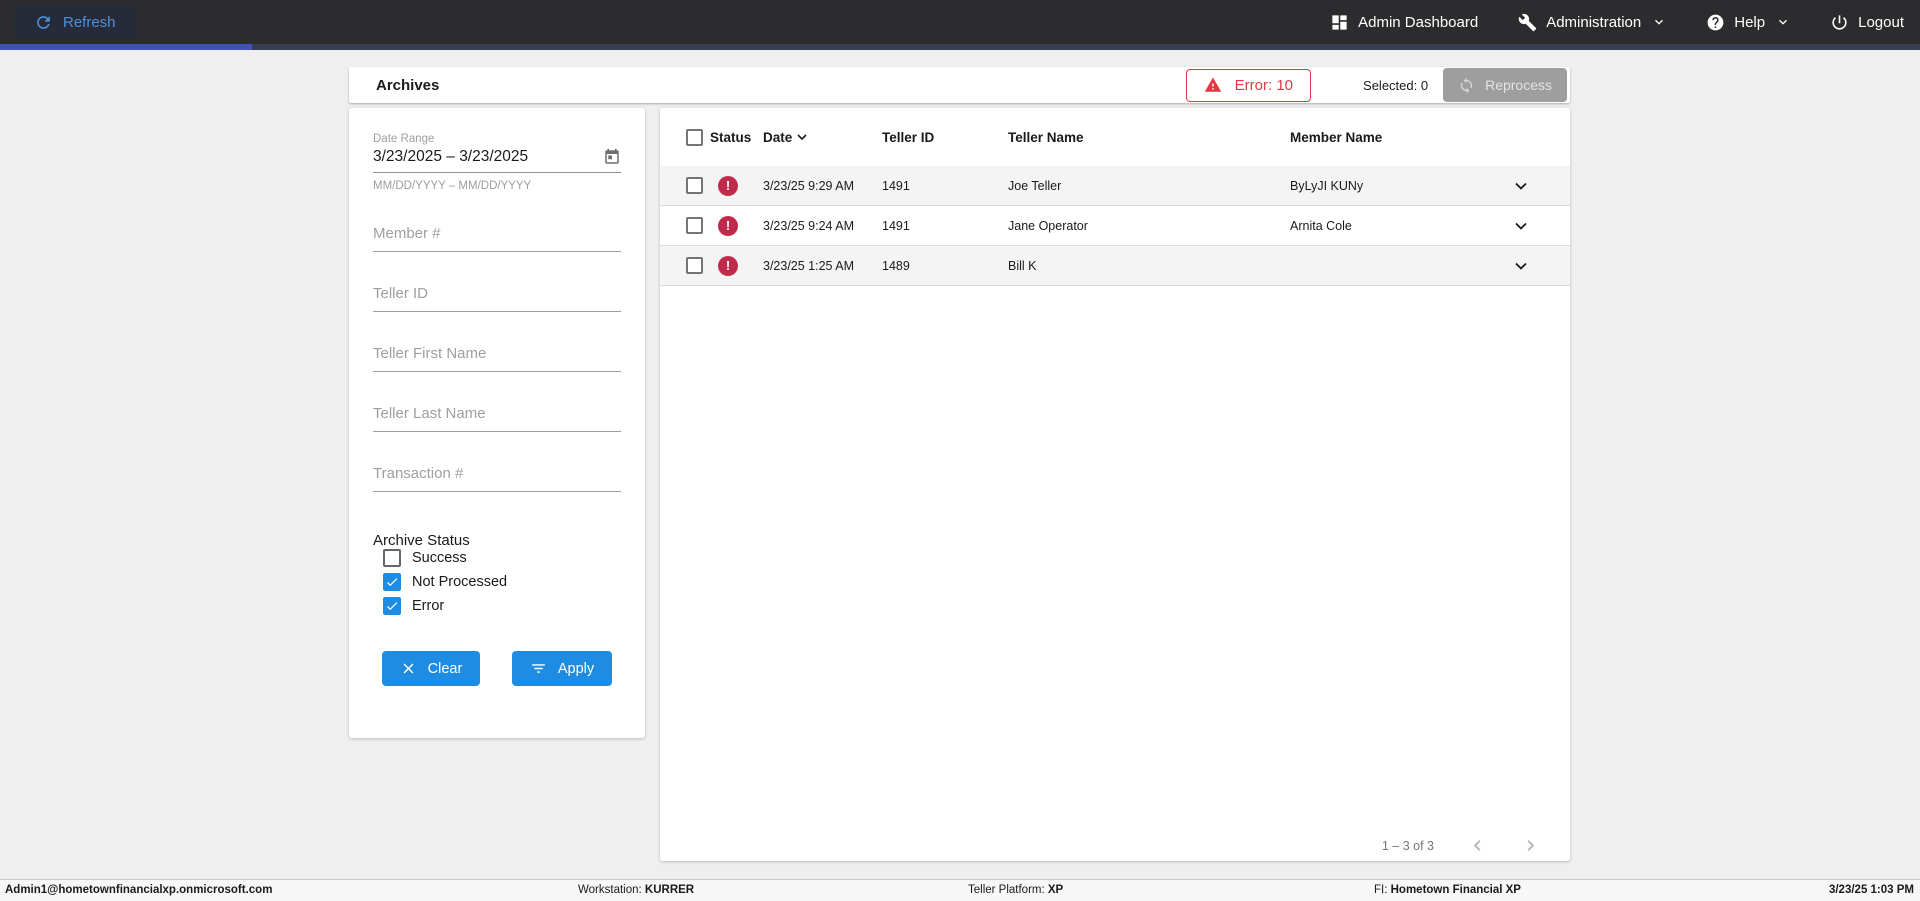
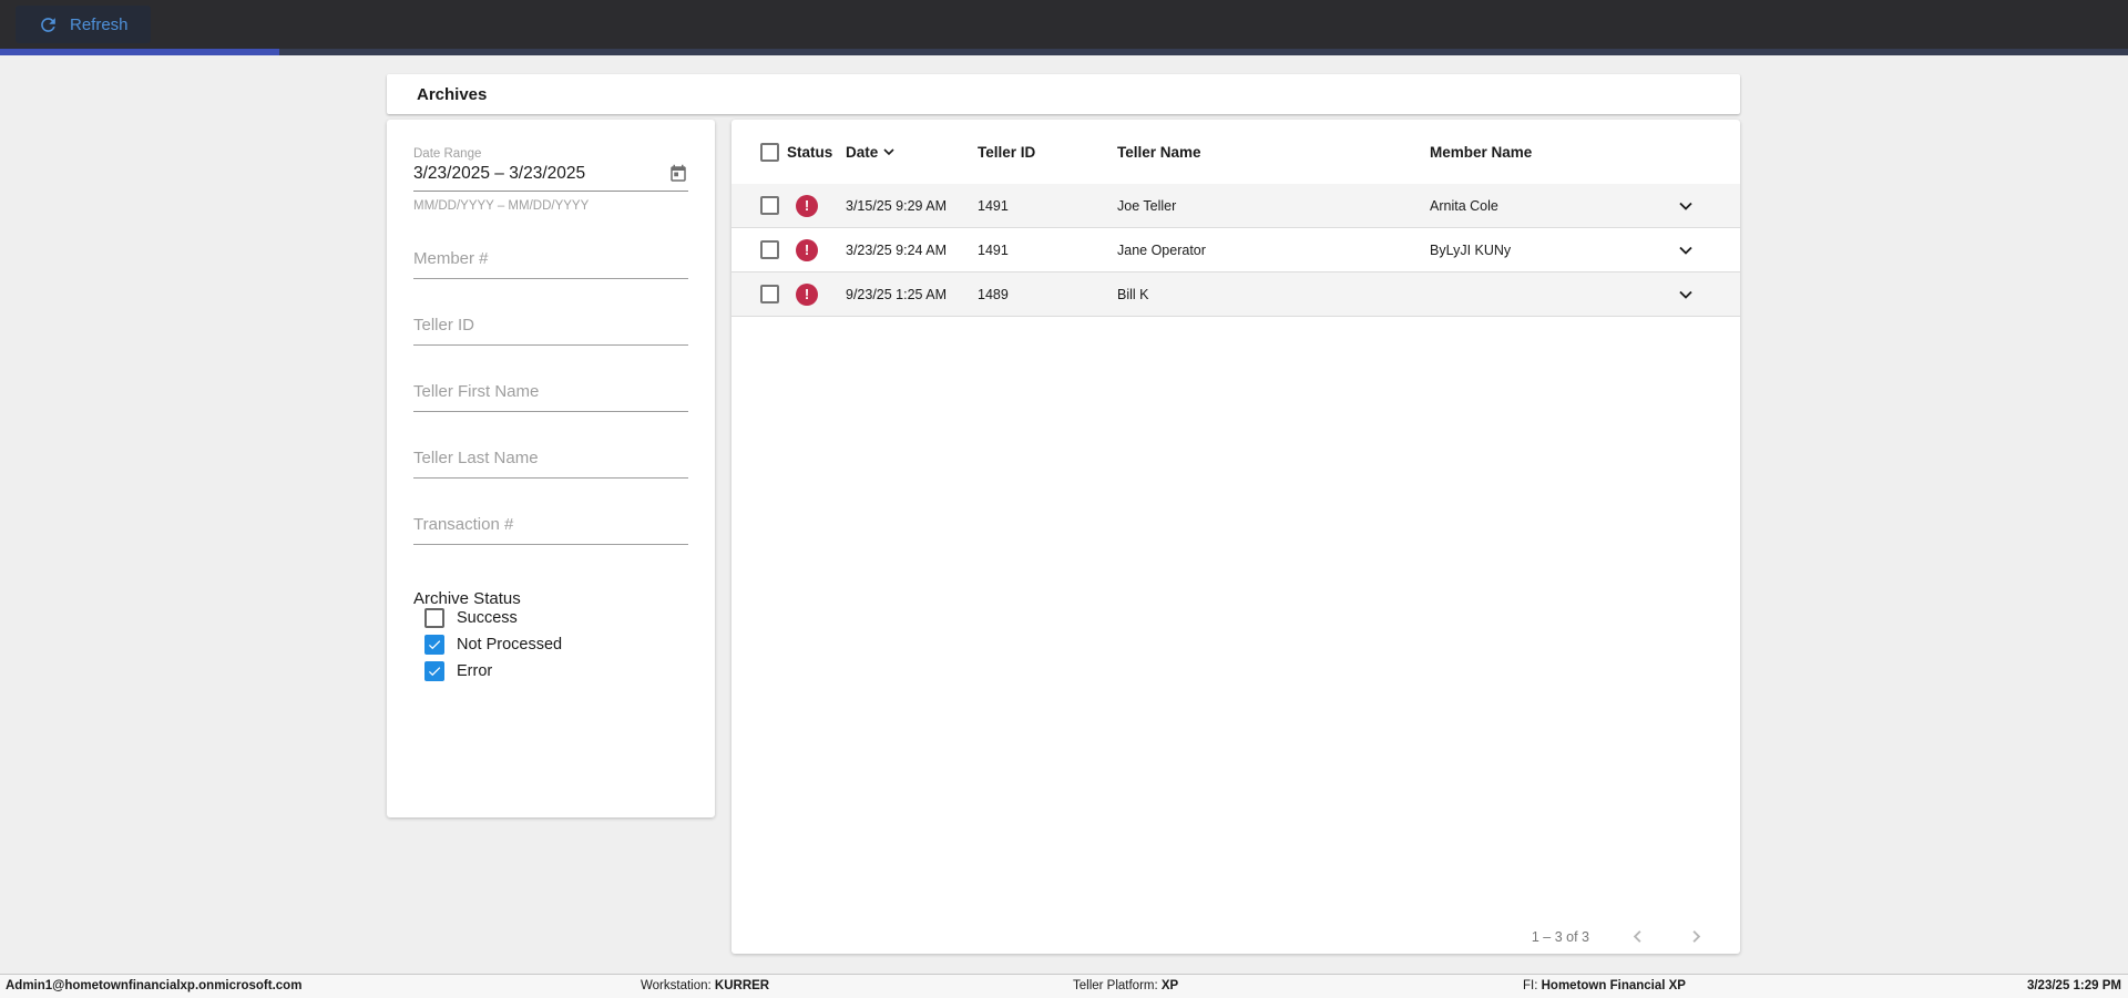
  Refresh
- Admin Dashboard
- Administration
- Help
- Logout
  Archives
- Error: 10
- Selected: 0
- Reprocess
  Date Range
  3/23/2025 – 3/23/2025
  MM/DD/YYYY – MM/DD/YYYY
  Member #
  Teller ID
  Teller First Name
  Teller Last Name
  Transaction #
  Archive Status
  Success
  Not Processed
  Error
- Clear
- Apply
  Status
  Date
  Teller ID
  Teller Name
  Member Name
  !
- 3/23/25 9:29 AM
+ 3/15/25 9:29 AM
  1491
  Joe Teller
- ByLyJI KUNy
+ Arnita Cole
  !
  3/23/25 9:24 AM
  1491
  Jane Operator
- Arnita Cole
+ ByLyJI KUNy
  !
- 3/23/25 1:25 AM
+ 9/23/25 1:25 AM
  1489
  Bill K
  1 – 3 of 3
  Admin1@hometownfinancialxp.onmicrosoft.com
  Workstation: KURRER
  Teller Platform: XP
  FI: Hometown Financial XP
- 3/23/25 1:03 PM
+ 3/23/25 1:29 PM
